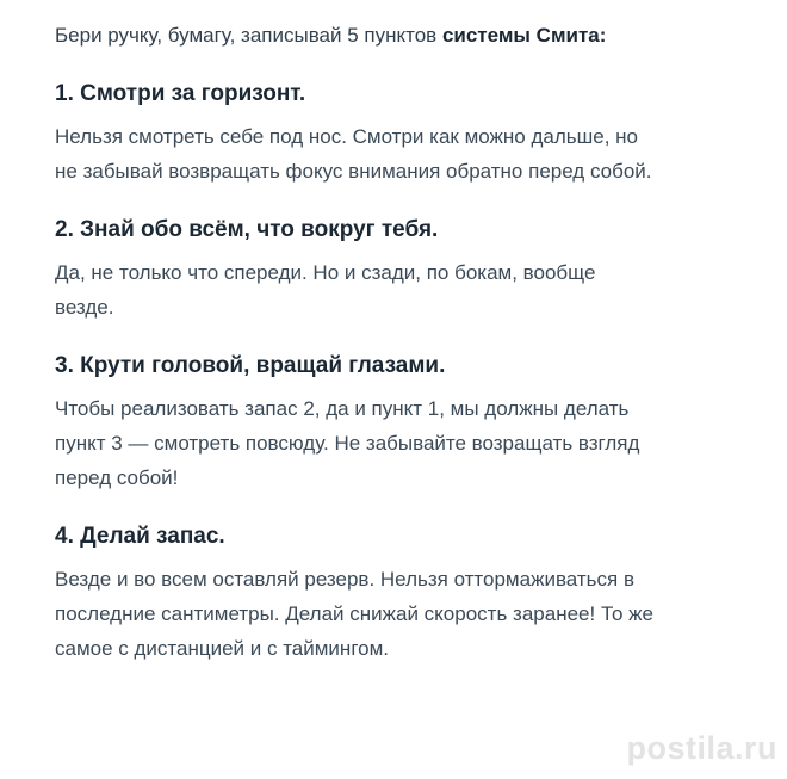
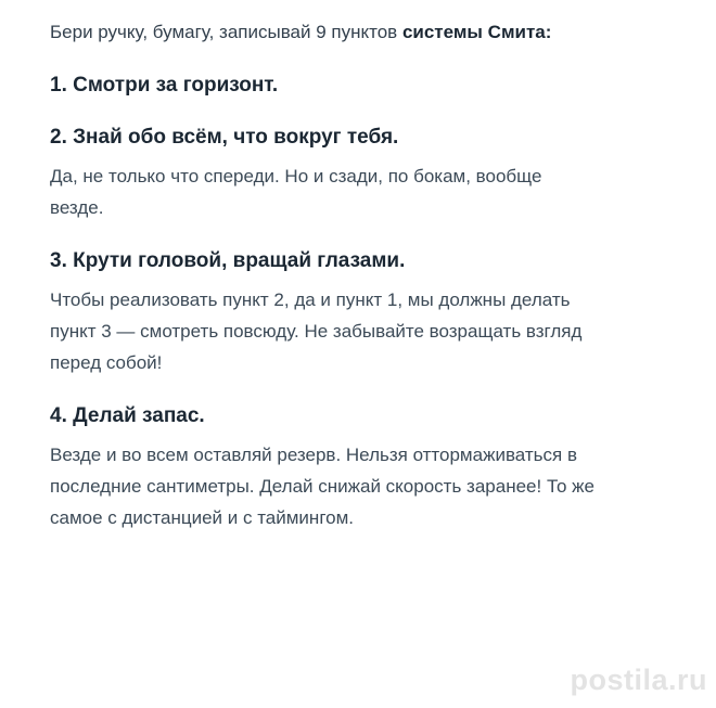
- Бери ручку, бумагу, записывай 5 пунктов системы Смита:
+ Бери ручку, бумагу, записывай 9 пунктов системы Смита:
  1. Смотри за горизонт.
- Нельзя смотреть себе под нос. Смотри как можно дальше, но не забывай возвращать фокус внимания обратно перед собой.
  2. Знай обо всём, что вокруг тебя.
  Да, не только что спереди. Но и сзади, по бокам, вообще везде.
  3. Крути головой, вращай глазами.
- Чтобы реализовать запас 2, да и пункт 1, мы должны делать пункт 3 — смотреть повсюду. Не забывайте возращать взгляд перед собой!
+ Чтобы реализовать пункт 2, да и пункт 1, мы должны делать пункт 3 — смотреть повсюду. Не забывайте возращать взгляд перед собой!
  4. Делай запас.
  Везде и во всем оставляй резерв. Нельзя оттормаживаться в последние сантиметры. Делай снижай скорость заранее! То же самое с дистанцией и с таймингом.
  postila.ru
